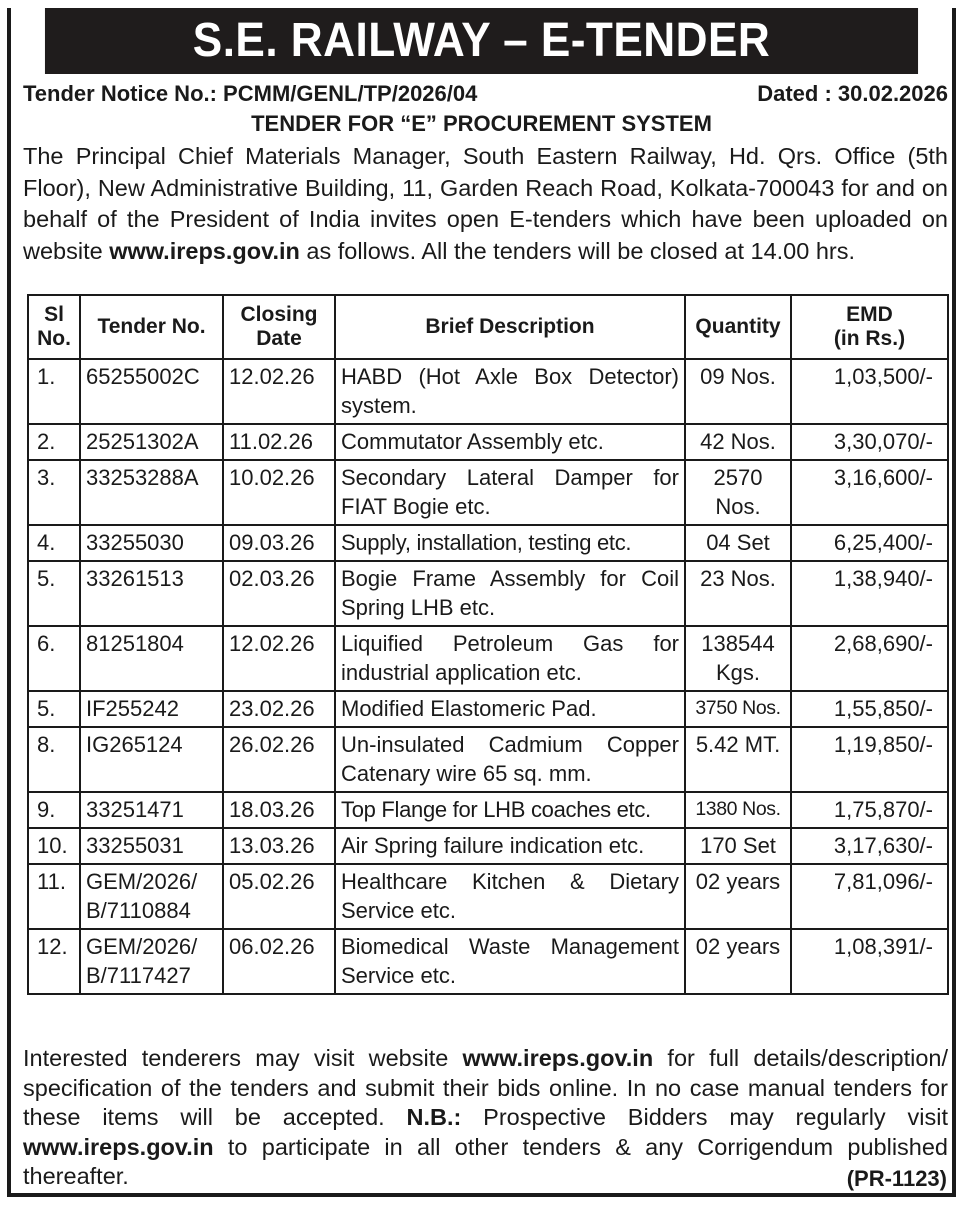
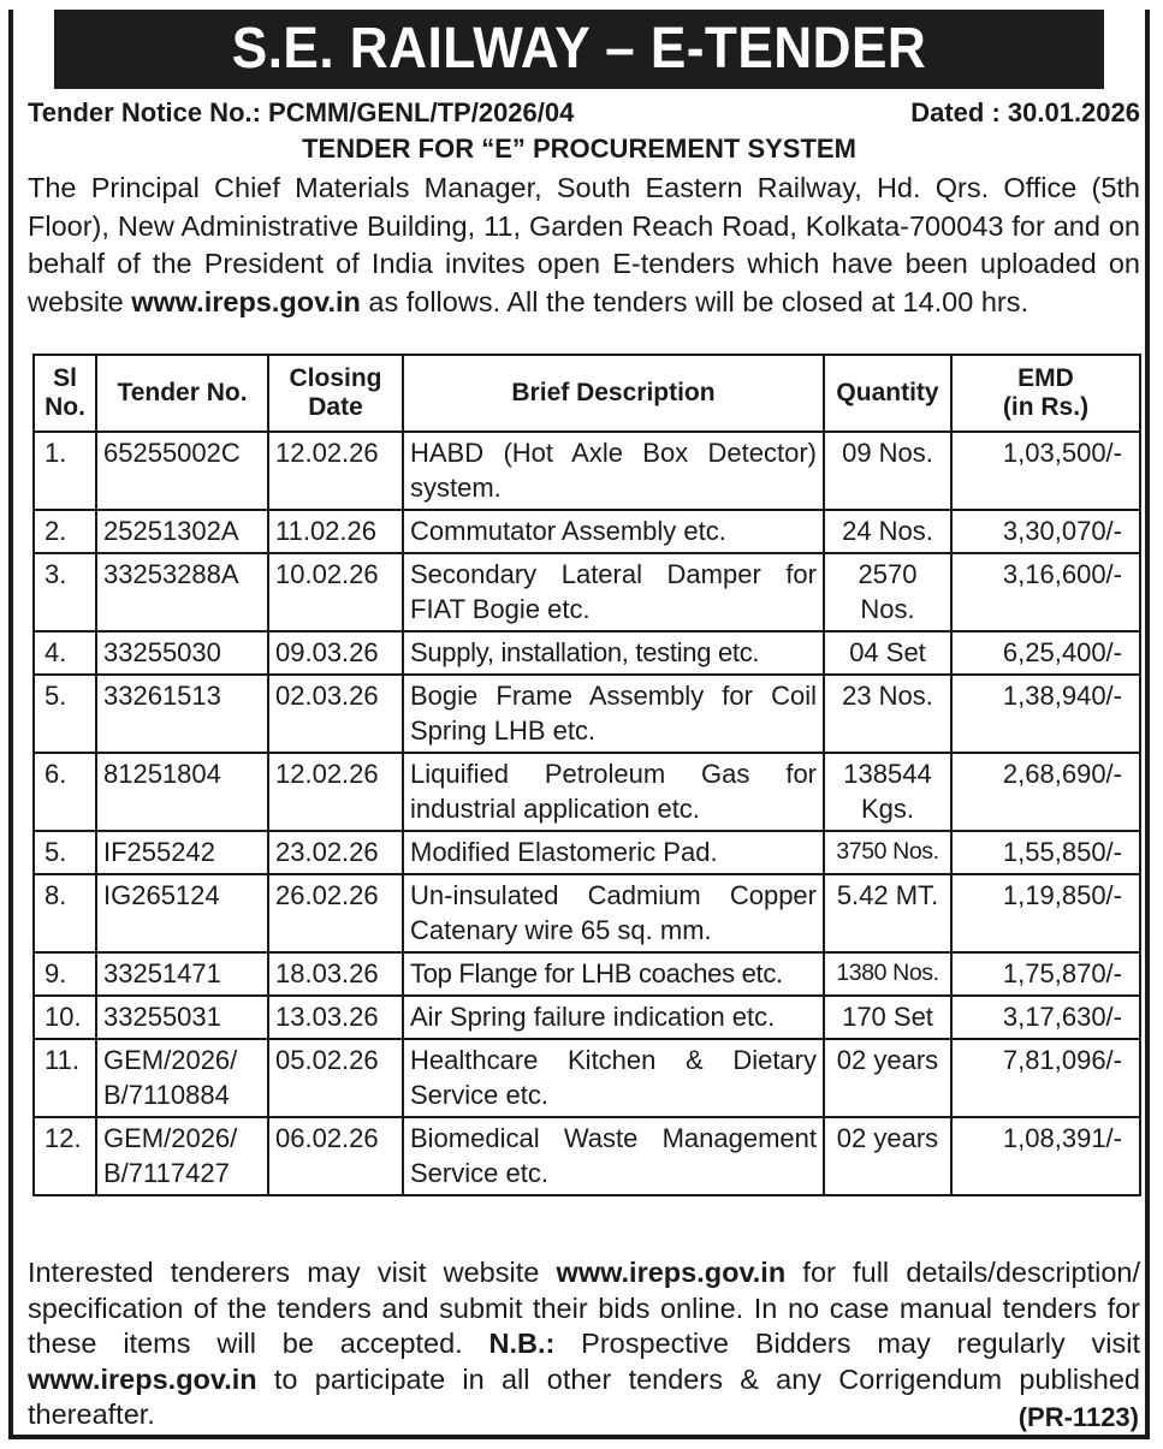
  S.E. RAILWAY – E-TENDER
  Tender Notice No.: PCMM/GENL/TP/2026/04
- Dated : 30.02.2026
+ Dated : 30.01.2026
  TENDER FOR “E” PROCUREMENT SYSTEM
  The Principal Chief Materials Manager, South Eastern Railway, Hd. Qrs. Office (5th Floor), New Administrative Building, 11, Garden Reach Road, Kolkata-700043 for and on behalf of the President of India invites open E-tenders which have been uploaded on website www.ireps.gov.in as follows. All the tenders will be closed at 14.00 hrs.
  SlNo.	Tender No.	ClosingDate	Brief Description	Quantity	EMD(in Rs.)
  1.	65255002C	12.02.26	HABD (Hot Axle Box Detector) system.	09 Nos.	1,03,500/-
- 2.	25251302A	11.02.26	Commutator Assembly etc.	42 Nos.	3,30,070/-
+ 2.	25251302A	11.02.26	Commutator Assembly etc.	24 Nos.	3,30,070/-
  3.	33253288A	10.02.26	Secondary Lateral Damper for FIAT Bogie etc.	2570Nos.	3,16,600/-
  4.	33255030	09.03.26	Supply, installation, testing etc.	04 Set	6,25,400/-
  5.	33261513	02.03.26	Bogie Frame Assembly for Coil Spring LHB etc.	23 Nos.	1,38,940/-
  6.	81251804	12.02.26	Liquified Petroleum Gas for industrial application etc.	138544Kgs.	2,68,690/-
  5.	IF255242	23.02.26	Modified Elastomeric Pad.	3750 Nos.	1,55,850/-
  8.	IG265124	26.02.26	Un-insulated Cadmium Copper Catenary wire 65 sq. mm.	5.42 MT.	1,19,850/-
  9.	33251471	18.03.26	Top Flange for LHB coaches etc.	1380 Nos.	1,75,870/-
  10.	33255031	13.03.26	Air Spring failure indication etc.	170 Set	3,17,630/-
  11.	GEM/2026/B/7110884	05.02.26	Healthcare Kitchen & Dietary Service etc.	02 years	7,81,096/-
  12.	GEM/2026/B/7117427	06.02.26	Biomedical Waste Management Service etc.	02 years	1,08,391/-
  Interested tenderers may visit website www.ireps.gov.in for full details/description/ specification of the tenders and submit their bids online. In no case manual tenders for these items will be accepted. N.B.: Prospective Bidders may regularly visit www.ireps.gov.in to participate in all other tenders & any Corrigendum published thereafter.
  (PR-1123)
